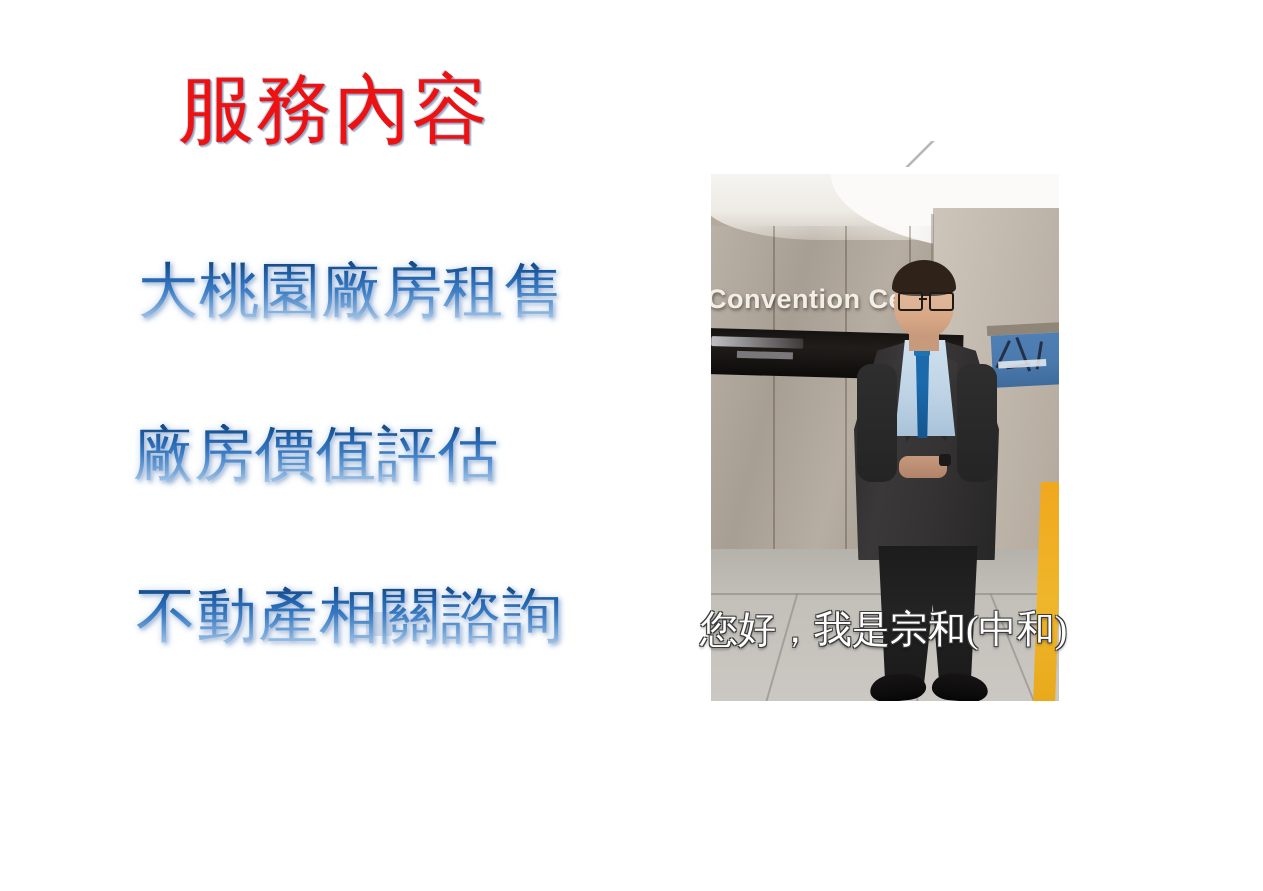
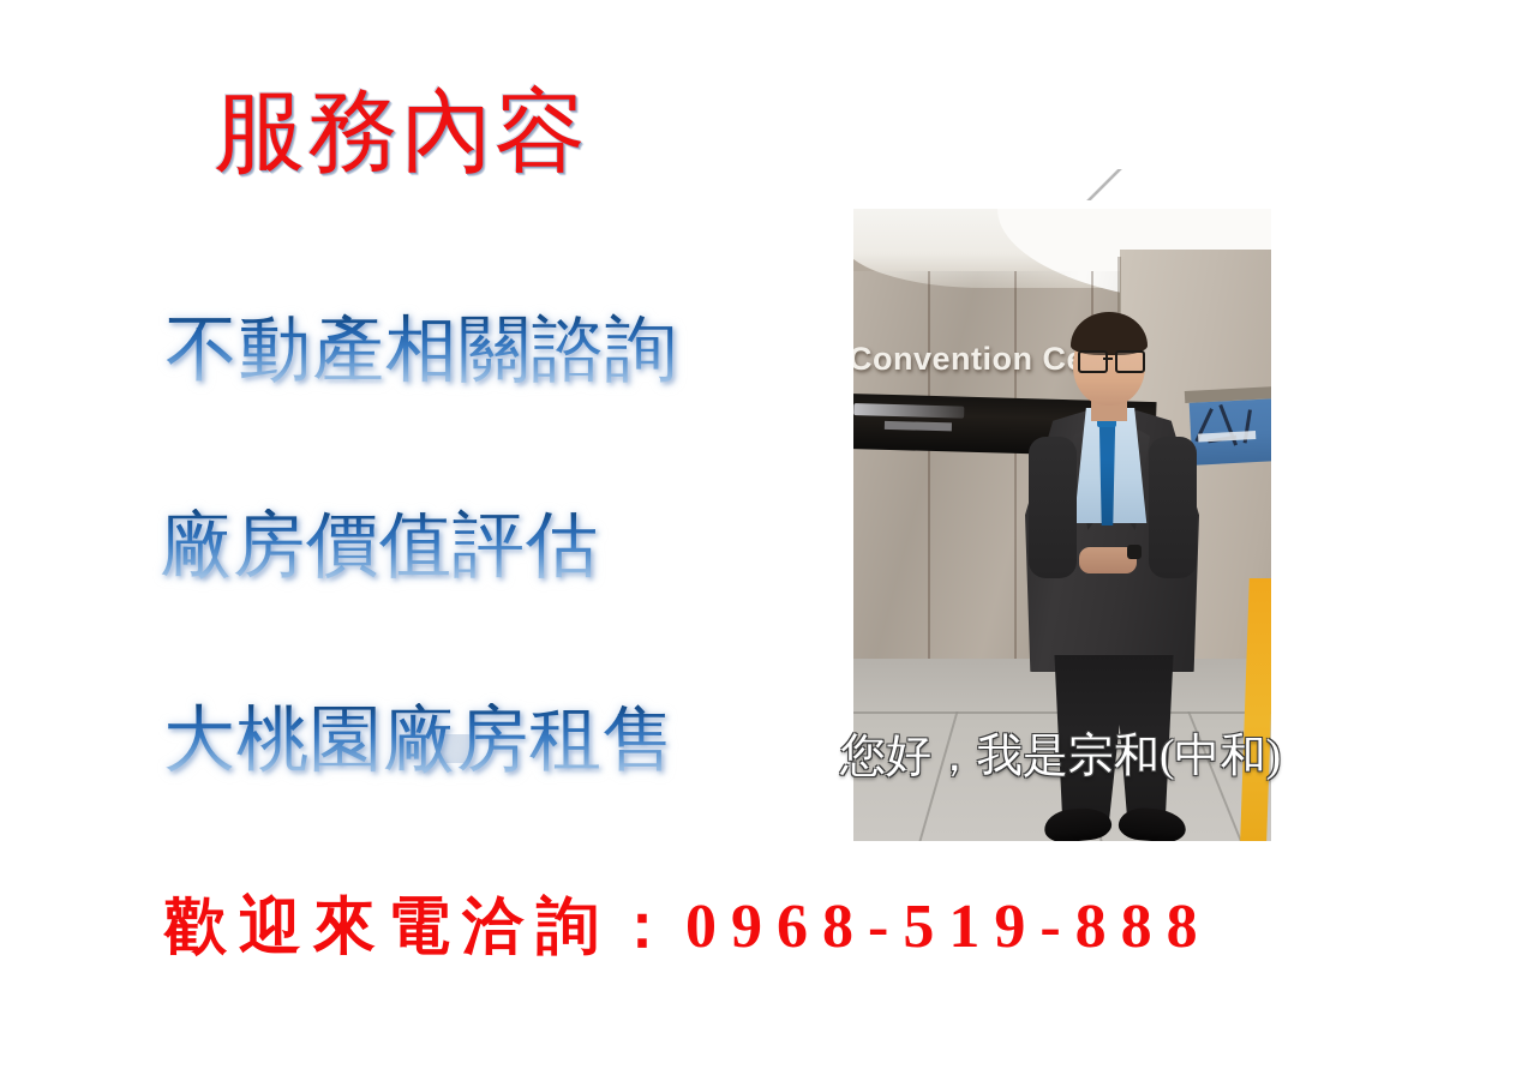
  服務內容
- 大桃園廠房租售
+ 不動產相關諮詢
  廠房價值評估
- 不動產相關諮詢
+ 大桃園廠房租售
  Convention C
  您好，我是宗和(中和)
+ 歡迎來電洽詢：0968-519-888
